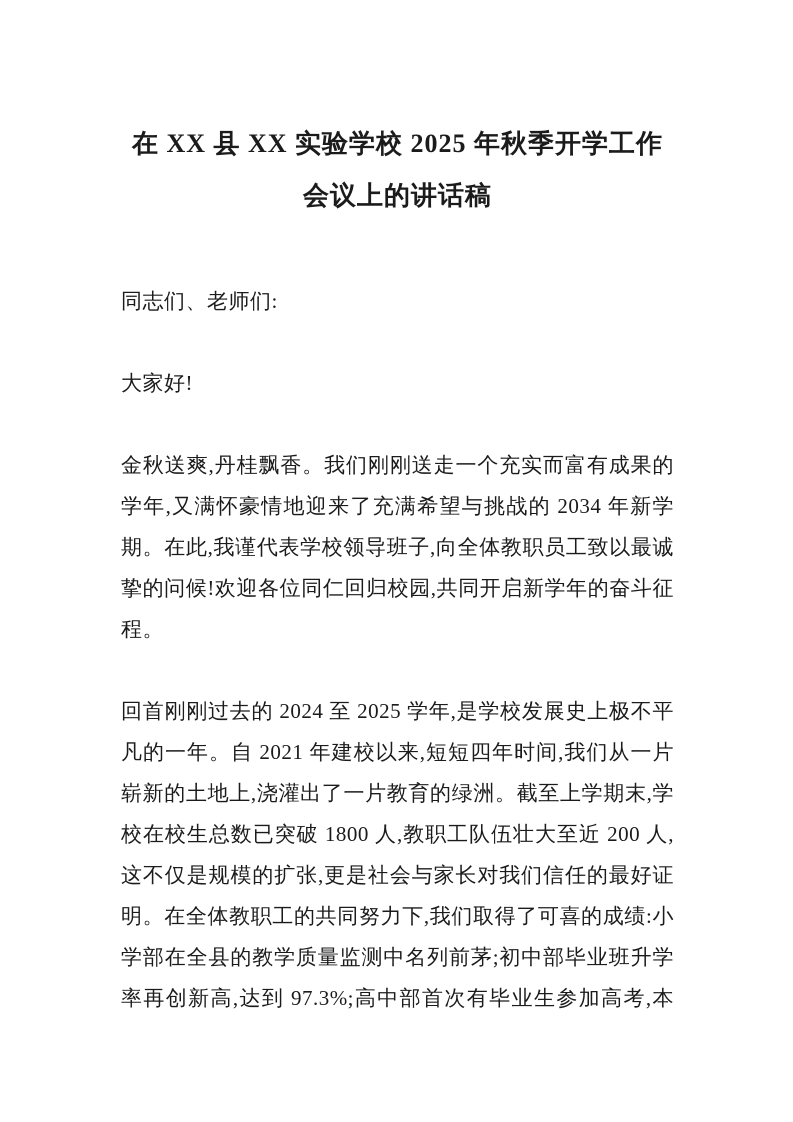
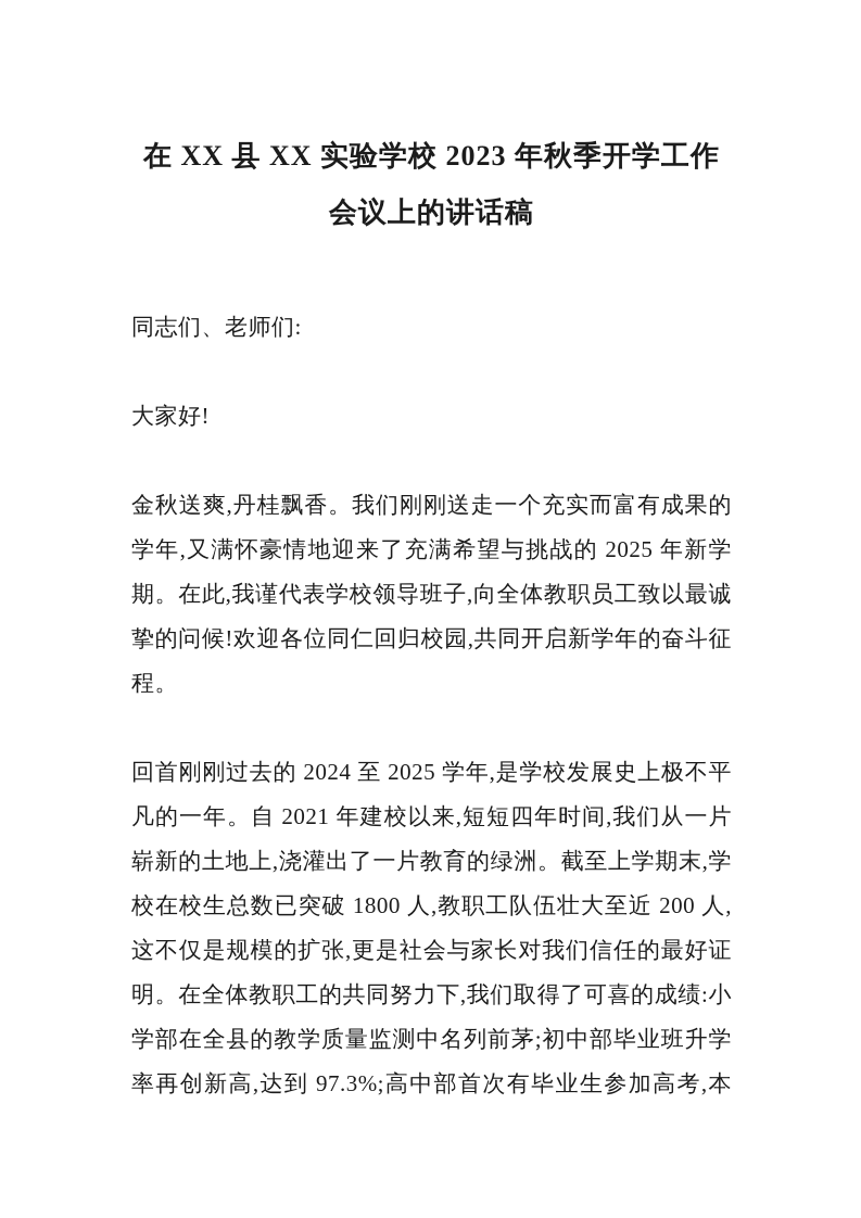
- 在 XX 县 XX 实验学校 2025 年秋季开学工作会议上的讲话稿
+ 在 XX 县 XX 实验学校 2023 年秋季开学工作会议上的讲话稿
  同志们、老师们:
  大家好!
- 金秋送爽,丹桂飘香。我们刚刚送走一个充实而富有成果的学年,又满怀豪情地迎来了充满希望与挑战的 2034 年新学期。在此,我谨代表学校领导班子,向全体教职员工致以最诚挚的问候!欢迎各位同仁回归校园,共同开启新学年的奋斗征程。
+ 金秋送爽,丹桂飘香。我们刚刚送走一个充实而富有成果的学年,又满怀豪情地迎来了充满希望与挑战的 2025 年新学期。在此,我谨代表学校领导班子,向全体教职员工致以最诚挚的问候!欢迎各位同仁回归校园,共同开启新学年的奋斗征程。
  回首刚刚过去的 2024 至 2025 学年,是学校发展史上极不平凡的一年。自 2021 年建校以来,短短四年时间,我们从一片崭新的土地上,浇灌出了一片教育的绿洲。截至上学期末,学校在校生总数已突破 1800 人,教职工队伍壮大至近 200 人,这不仅是规模的扩张,更是社会与家长对我们信任的最好证明。在全体教职工的共同努力下,我们取得了可喜的成绩:小学部在全县的教学质量监测中名列前茅;初中部毕业班升学率再创新高,达到 97.3%;高中部首次有毕业生参加高考,本
